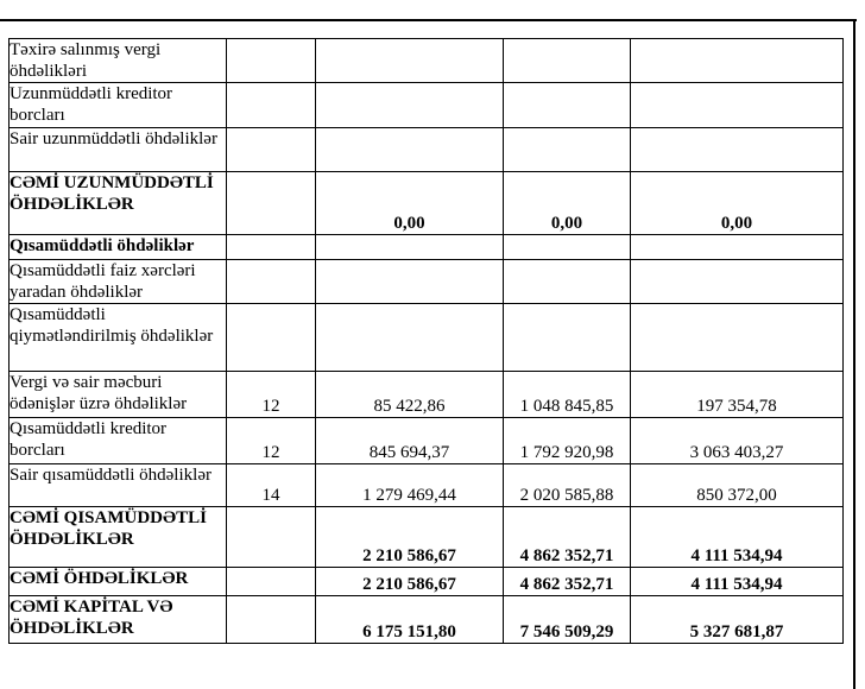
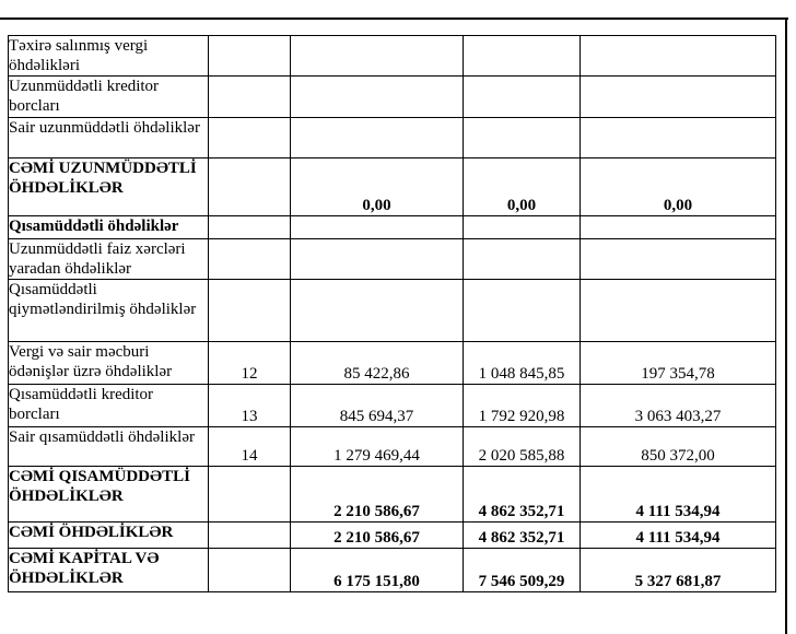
  Təxirə salınmış vergi öhdəlikləri
  Uzunmüddətli kreditor borcları
  Sair uzunmüddətli öhdəliklər
  CƏMİ UZUNMÜDDƏTLİ ÖHDƏLİKLƏR		0,00	0,00	0,00
  Qısamüddətli öhdəliklər
- Qısamüddətli faiz xərcləri yaradan öhdəliklər
+ Uzunmüddətli faiz xərcləri yaradan öhdəliklər
  Qısamüddətli qiymətləndirilmiş öhdəliklər
  Vergi və sair məcburi ödənişlər üzrə öhdəliklər	12	85 422,86	1 048 845,85	197 354,78
- Qısamüddətli kreditor borcları	12	845 694,37	1 792 920,98	3 063 403,27
+ Qısamüddətli kreditor borcları	13	845 694,37	1 792 920,98	3 063 403,27
  Sair qısamüddətli öhdəliklər	14	1 279 469,44	2 020 585,88	850 372,00
  CƏMİ QISAMÜDDƏTLİ ÖHDƏLİKLƏR		2 210 586,67	4 862 352,71	4 111 534,94
  CƏMİ ÖHDƏLİKLƏR		2 210 586,67	4 862 352,71	4 111 534,94
  CƏMİ KAPİTAL VƏ ÖHDƏLİKLƏR		6 175 151,80	7 546 509,29	5 327 681,87
